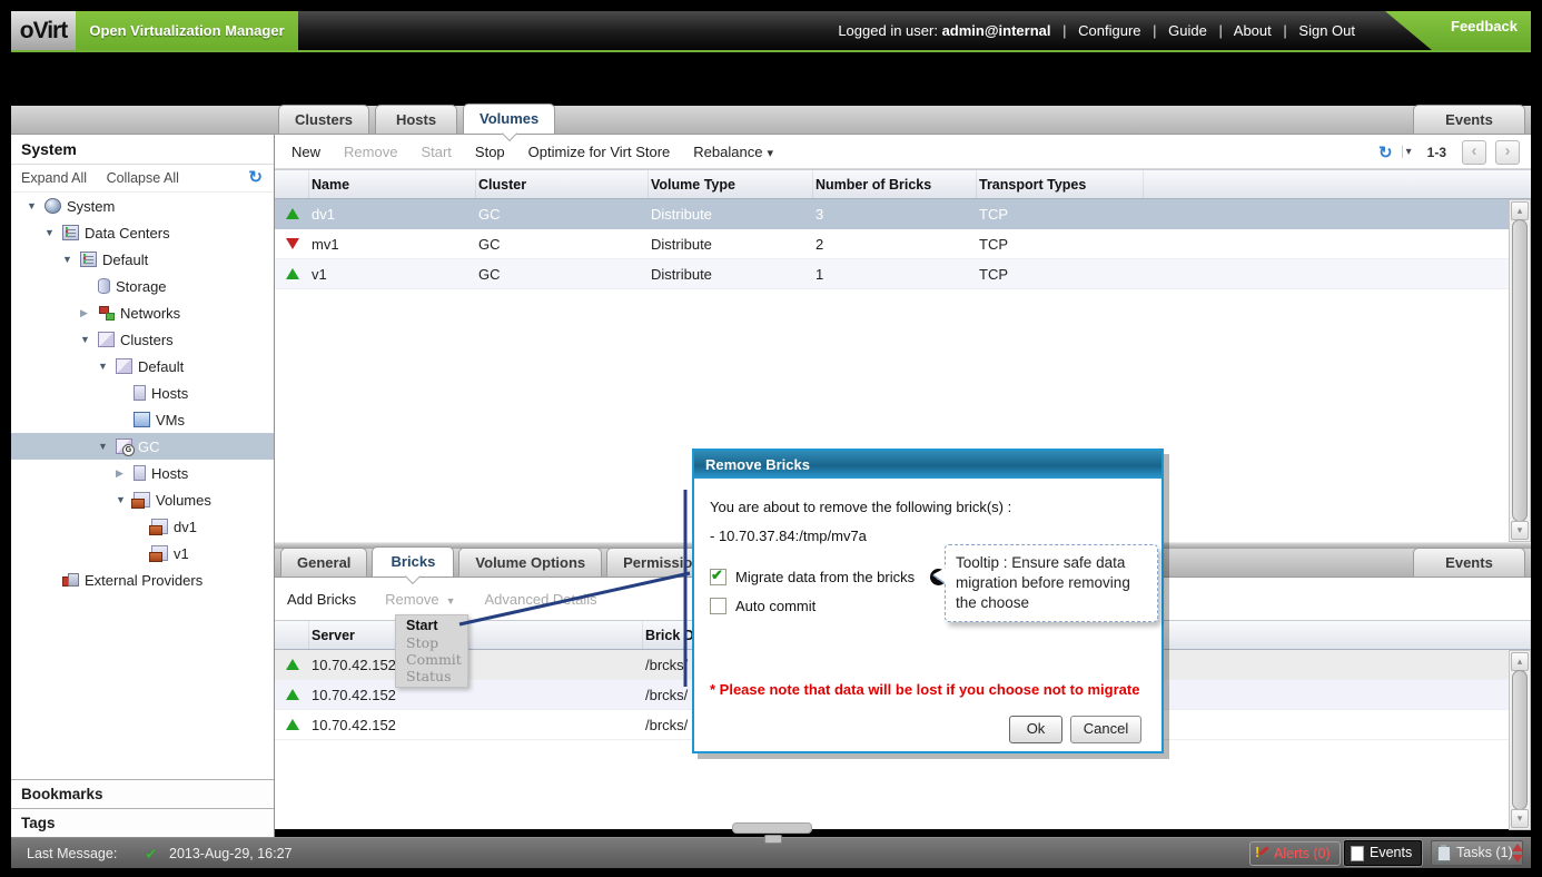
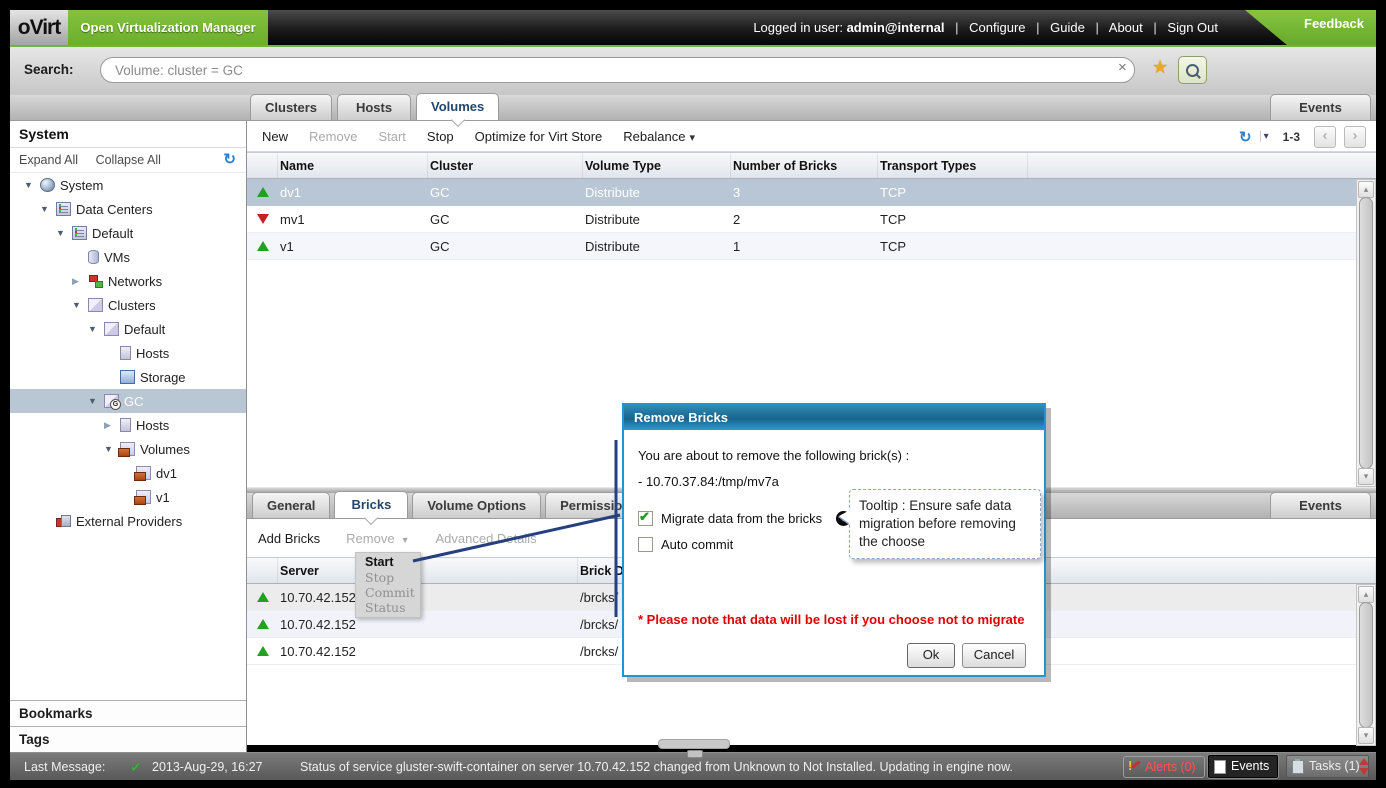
  oVirt
  Open Virtualization Manager
  Logged in user: admin@internal | Configure | Guide | About | Sign Out
  Feedback
+ Search:
+ Volume: cluster = GC
+ ×
+ ★
  Clusters
  Hosts
  Volumes
  Events
  System
  Expand All Collapse All
  System
  Data Centers
  Default
- Storage
+ VMs
  Networks
  Clusters
  Default
  Hosts
- VMs
+ Storage
  GC
  Hosts
  Volumes
  dv1
  v1
  External Providers
  Bookmarks
  Tags
  New
  Remove
  Start
  Stop
  Optimize for Virt Store
  Rebalance
  ▾
  1-3
  ‹
  ›
  Name
  Cluster
  Volume Type
  Number of Bricks
  Transport Types
  dv1
  GC
  Distribute
  3
  TCP
  mv1
  GC
  Distribute
  2
  TCP
  v1
  GC
  Distribute
  1
  TCP
  General
  Bricks
  Volume Options
  Permissio
  Events
  Add Bricks
  Remove
  Advanced Dils
  Server
  Brick D
  10.70.42.152
  /brcks
  10.70.42.152
  /brcks/
  10.70.42.152
  /brcks/
  Start
  Stop
  Commit
  Status
  Remove Bricks
  You are about to remove the following brick(s) :
  - 10.70.37.84:/tmp/mv7a
  Migrate data from the bricks
  Auto commit
  * Please note that data will be lost if you choose not to migrate
  Ok
  Cancel
  Tooltip : Ensure safe data migration before removing the choose
  Last Message:
  2013-Aug-29, 16:27
+ Status of service gluster-swift-container on server 10.70.42.152 changed from Unknown to Not Installed. Updating in engine now.
  Alerts (0)
  Events
  Tasks (1)
